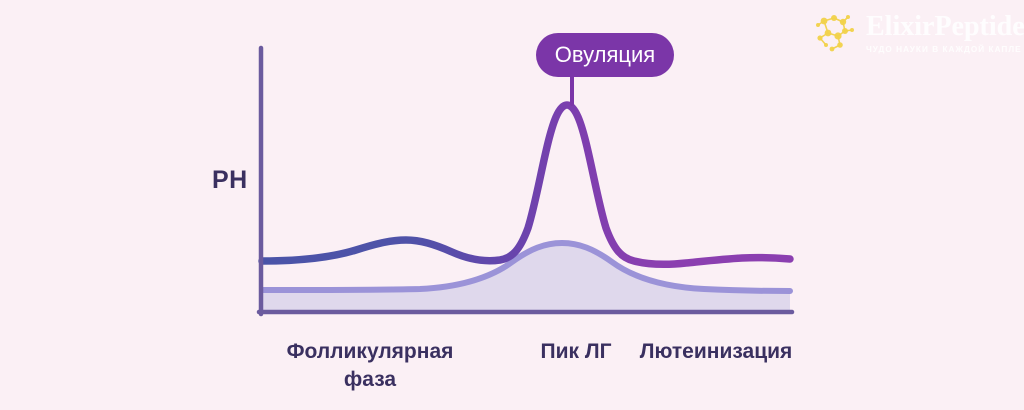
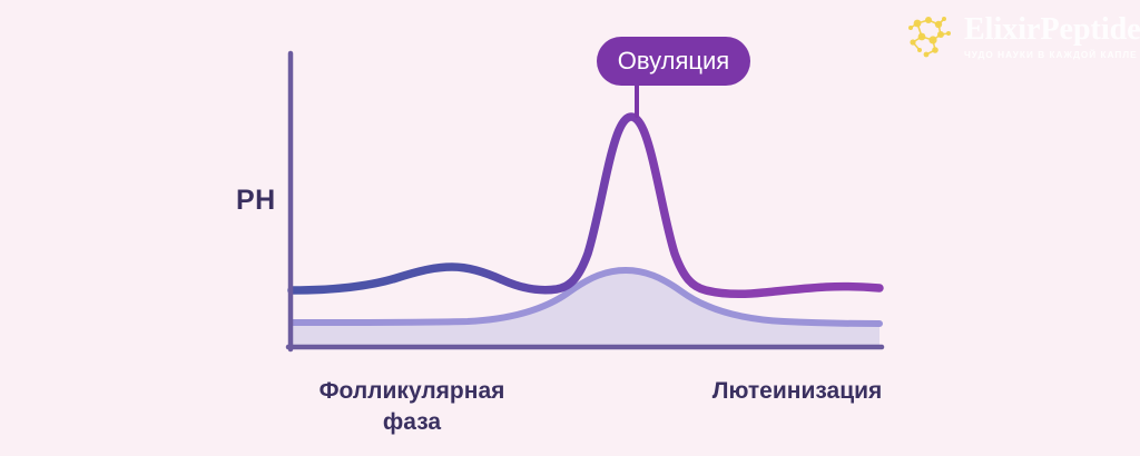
  PH
  Овуляция
  Фолликулярная
  фаза
- Пик ЛГ
  Лютеинизация
